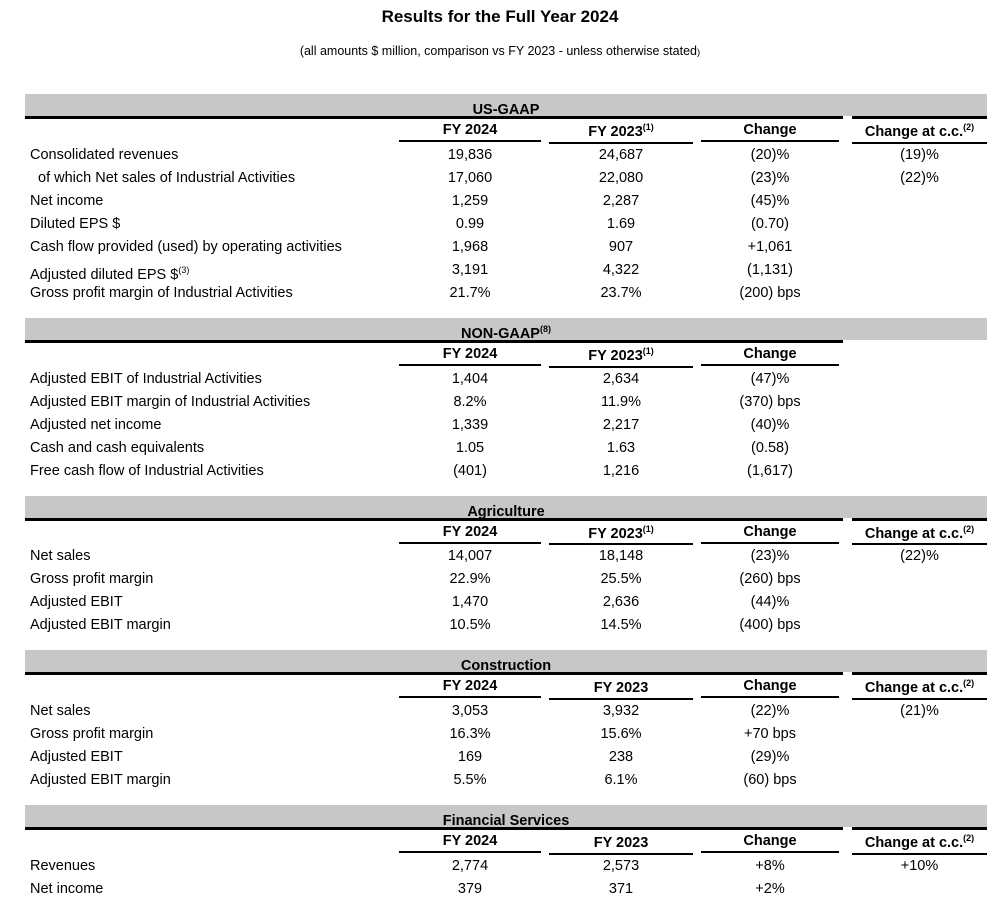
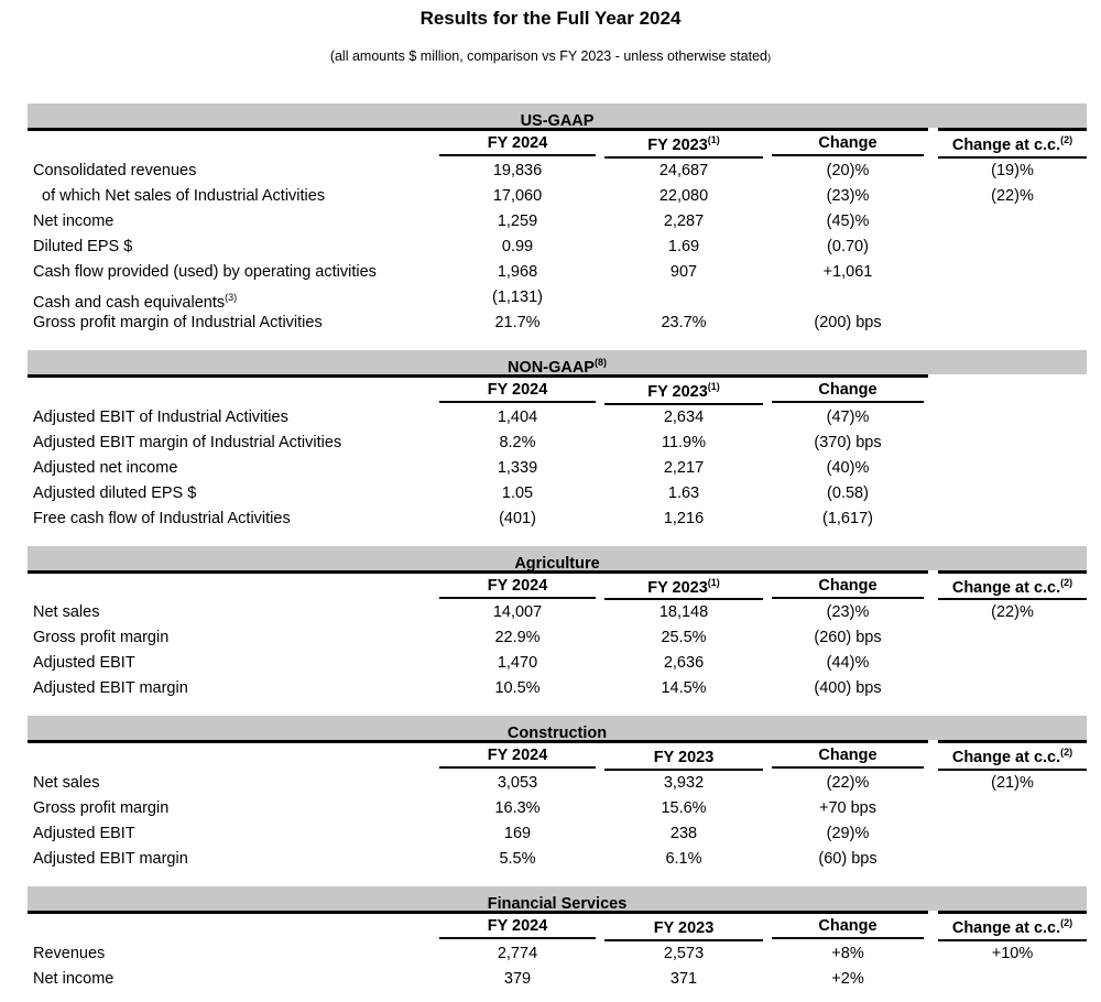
  Results for the Full Year 2024
  (all amounts $ million, comparison vs FY 2023 - unless otherwise stated)
  US-GAAP
  FY 2024
  FY 2023(1)
  Change
  Change at c.c.(2)
  Consolidated revenues
  19,836
  24,687
  (20)%
  (19)%
  of which Net sales of Industrial Activities
  17,060
  22,080
  (23)%
  (22)%
  Net income
  1,259
  2,287
  (45)%
  Diluted EPS $
  0.99
  1.69
  (0.70)
  Cash flow provided (used) by operating activities
  1,968
  907
  +1,061
- Adjusted diluted EPS $(3)
+ Cash and cash equivalents(3)
- 3,191
- 4,322
  (1,131)
  Gross profit margin of Industrial Activities
  21.7%
  23.7%
  (200) bps
  NON-GAAP(8)
  FY 2024
  FY 2023(1)
  Change
  Adjusted EBIT of Industrial Activities
  1,404
  2,634
  (47)%
  Adjusted EBIT margin of Industrial Activities
  8.2%
  11.9%
  (370) bps
  Adjusted net income
  1,339
  2,217
  (40)%
- Cash and cash equivalents
+ Adjusted diluted EPS $
  1.05
  1.63
  (0.58)
  Free cash flow of Industrial Activities
  (401)
  1,216
  (1,617)
  Agriculture
  FY 2024
  FY 2023(1)
  Change
  Change at c.c.(2)
  Net sales
  14,007
  18,148
  (23)%
  (22)%
  Gross profit margin
  22.9%
  25.5%
  (260) bps
  Adjusted EBIT
  1,470
  2,636
  (44)%
  Adjusted EBIT margin
  10.5%
  14.5%
  (400) bps
  Construction
  FY 2024
  FY 2023
  Change
  Change at c.c.(2)
  Net sales
  3,053
  3,932
  (22)%
  (21)%
  Gross profit margin
  16.3%
  15.6%
  +70 bps
  Adjusted EBIT
  169
  238
  (29)%
  Adjusted EBIT margin
  5.5%
  6.1%
  (60) bps
  Financial Services
  FY 2024
  FY 2023
  Change
  Change at c.c.(2)
  Revenues
  2,774
  2,573
  +8%
  +10%
  Net income
  379
  371
  +2%
